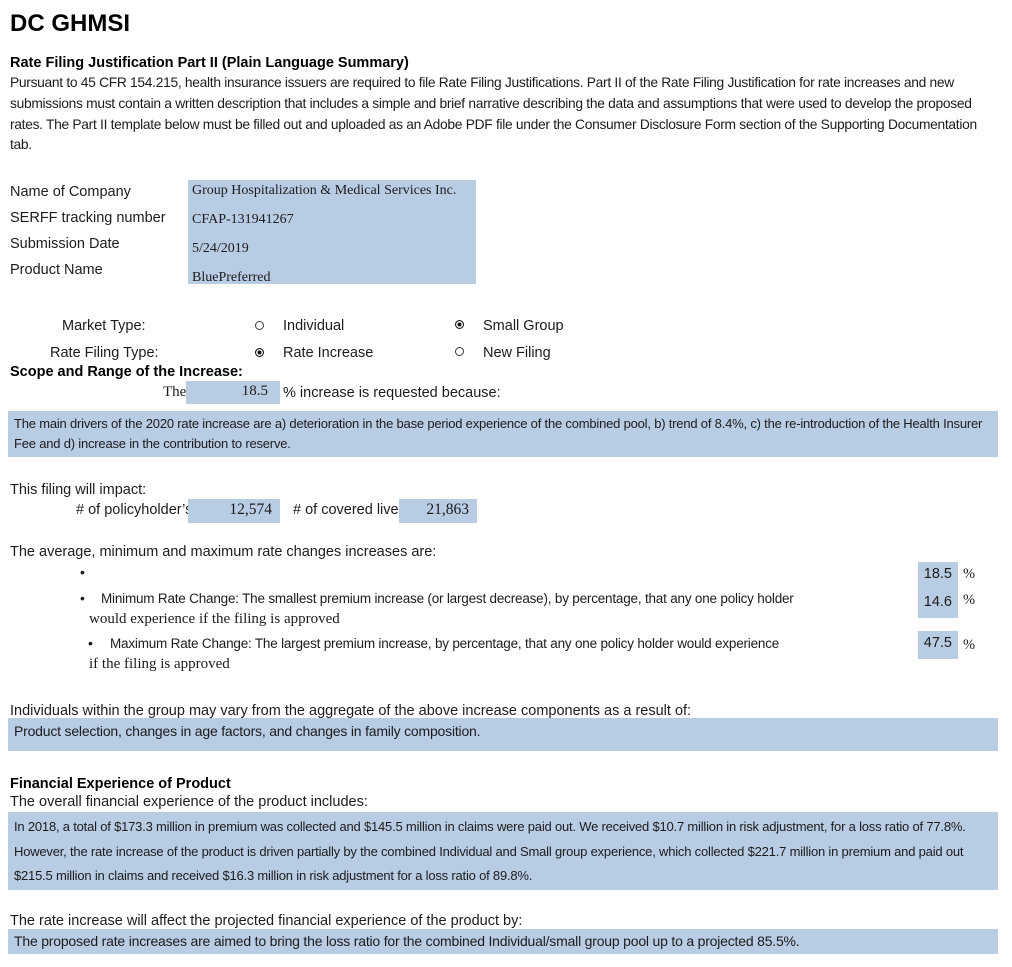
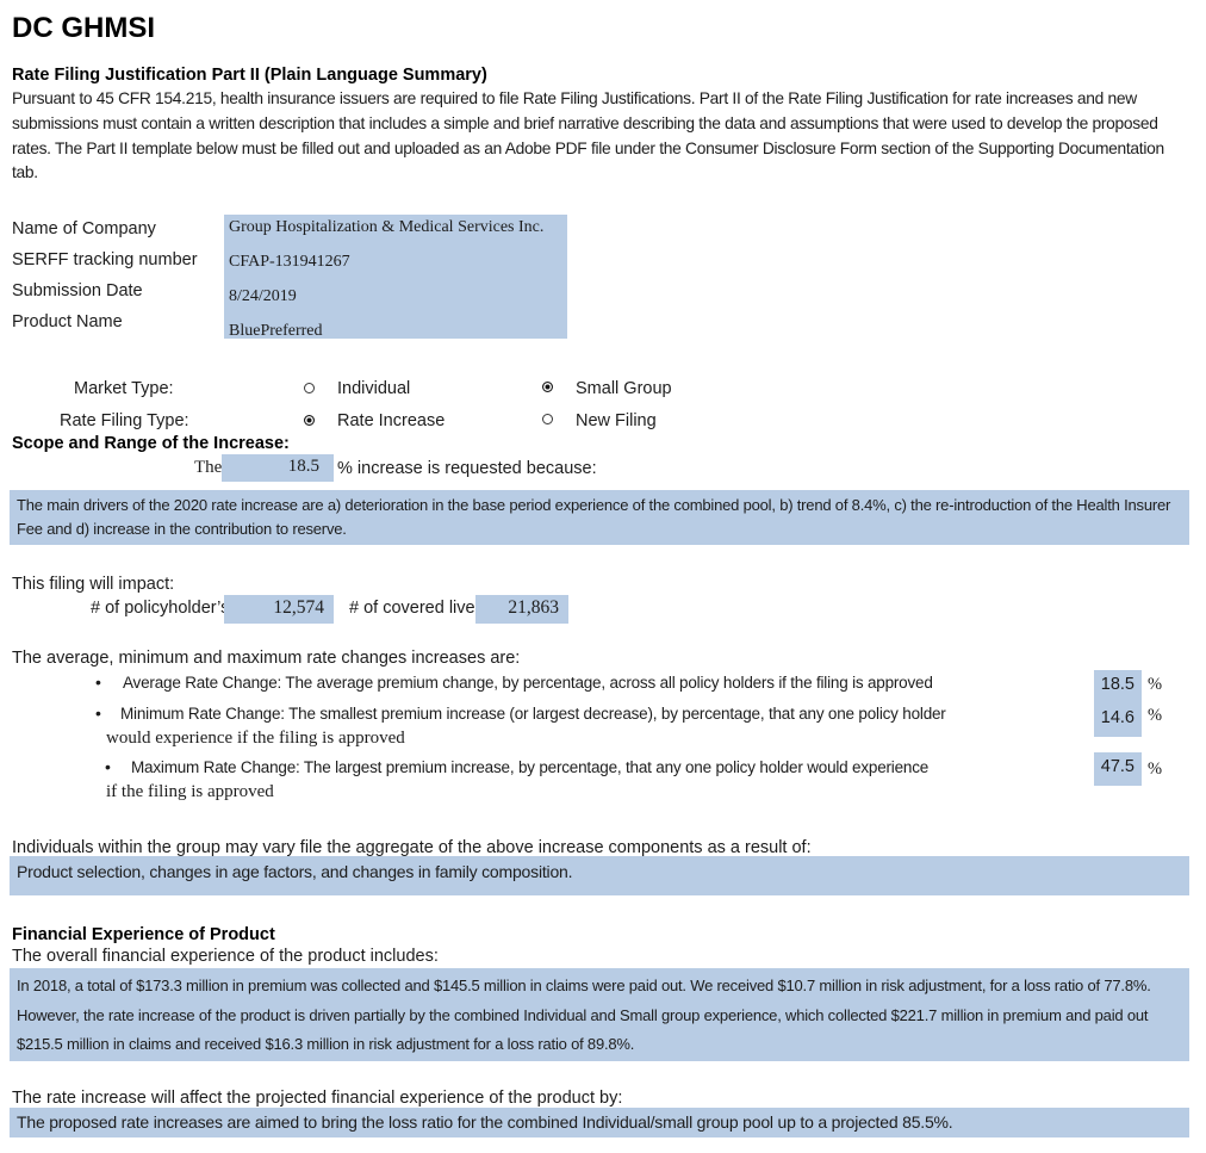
  DC GHMSI
  Rate Filing Justification Part II (Plain Language Summary)
  Pursuant to 45 CFR 154.215, health insurance issuers are required to file Rate Filing Justifications. Part II of the Rate Filing Justification for rate increases and new submissions must contain a written description that includes a simple and brief narrative describing the data and assumptions that were used to develop the proposed rates. The Part II template below must be filled out and uploaded as an Adobe PDF file under the Consumer Disclosure Form section of the Supporting Documentation tab.
  Name of Company
  SERFF tracking number
  Submission Date
  Product Name
  Group Hospitalization & Medical Services Inc.
  CFAP-131941267
- 5/24/2019
+ 8/24/2019
  BluePreferred
  Market Type:
  Individual
  Small Group
  Rate Filing Type:
  Rate Increase
  New Filing
  Scope and Range of the Increase:
  The
  18.5
  % increase is requested because:
  The main drivers of the 2020 rate increase are a) deterioration in the base period experience of the combined pool, b) trend of 8.4%, c) the re-introduction of the Health Insurer Fee and d) increase in the contribution to reserve.
  This filing will impact:
  # of policyholder’
  12,574
  # of covered live
  21,863
  The average, minimum and maximum rate changes increases are:
  •
+ Average Rate Change: The average premium change, by percentage, across all policy holders if the filing is approved
  18.5
  %
  •
  Minimum Rate Change: The smallest premium increase (or largest decrease), by percentage, that any one policy holder
  would experience if the filing is approved
  14.6
  %
  •
  Maximum Rate Change: The largest premium increase, by percentage, that any one policy holder would experience
  if the filing is approved
  47.5
  %
- Individuals within the group may vary from the aggregate of the above increase components as a result of:
+ Individuals within the group may vary file the aggregate of the above increase components as a result of:
  Product selection, changes in age factors, and changes in family composition.
  Financial Experience of Product
  The overall financial experience of the product includes:
  In 2018, a total of $173.3 million in premium was collected and $145.5 million in claims were paid out. We received $10.7 million in risk adjustment, for a loss ratio of 77.8%. However, the rate increase of the product is driven partially by the combined Individual and Small group experience, which collected $221.7 million in premium and paid out $215.5 million in claims and received $16.3 million in risk adjustment for a loss ratio of 89.8%.
  The rate increase will affect the projected financial experience of the product by:
  The proposed rate increases are aimed to bring the loss ratio for the combined Individual/small group pool up to a projected 85.5%.
